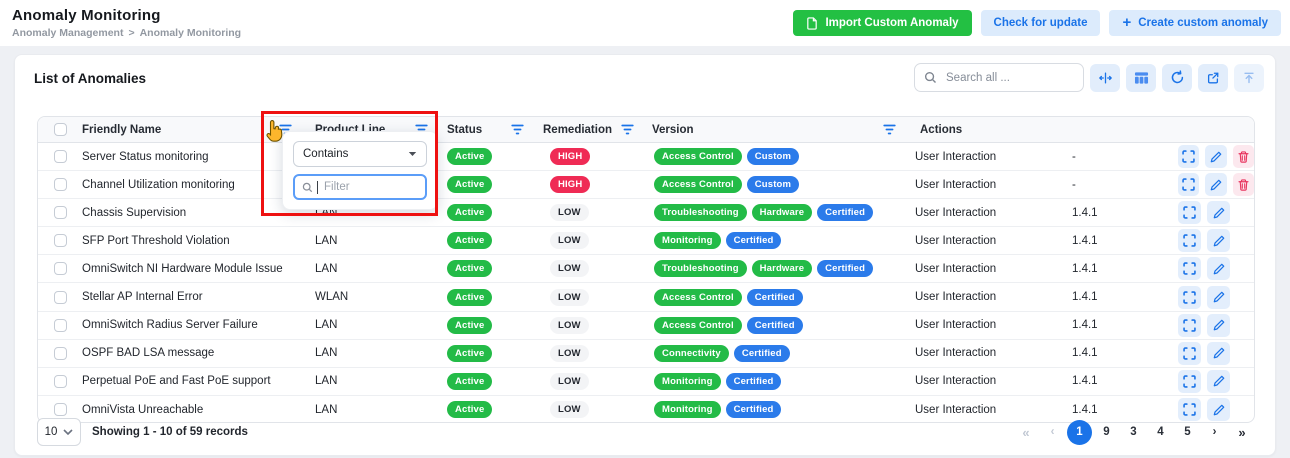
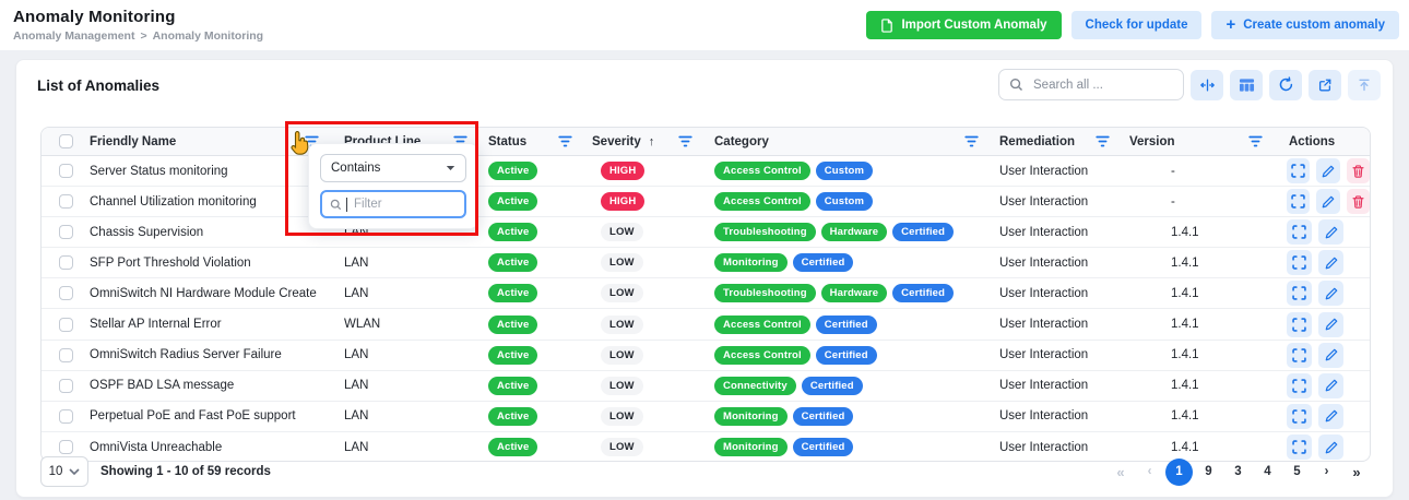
  Anomaly Monitoring
  Anomaly Management
  >
  Anomaly Monitoring
  Import Custom Anomaly
  Check for update
  +
  Create custom anomaly
  List of Anomalies
  Search all ...
  Friendly Name
  Product Line
  Status
+ Severity
+ ↑
+ Category
  Remediation
  Version
  Actions
  Server Status monitoring
  Active
  HIGH
  Access Control
  Custom
  User Interaction
  -
  Channel Utilization monitoring
  Active
  HIGH
  Access Control
  Custom
  User Interaction
  -
  Chassis Supervision
  LAN
  Active
  LOW
  Troubleshooting
  Hardware
  Certified
  User Interaction
  1.4.1
  SFP Port Threshold Violation
  LAN
  Active
  LOW
  Monitoring
  Certified
  User Interaction
  1.4.1
- OmniSwitch NI Hardware Module Issue
+ OmniSwitch NI Hardware Module Create
  LAN
  Active
  LOW
  Troubleshooting
  Hardware
  Certified
  User Interaction
  1.4.1
  Stellar AP Internal Error
  WLAN
  Active
  LOW
  Access Control
  Certified
  User Interaction
  1.4.1
  OmniSwitch Radius Server Failure
  LAN
  Active
  LOW
  Access Control
  Certified
  User Interaction
  1.4.1
  OSPF BAD LSA message
  LAN
  Active
  LOW
  Connectivity
  Certified
  User Interaction
  1.4.1
  Perpetual PoE and Fast PoE support
  LAN
  Active
  LOW
  Monitoring
  Certified
  User Interaction
  1.4.1
  OmniVista Unreachable
  LAN
  Active
  LOW
  Monitoring
  Certified
  User Interaction
  1.4.1
  10
  Showing 1 - 10 of 59 records
  «
  ‹
  1
  9
  3
  4
  5
  ›
  »
  Contains
  Filter
